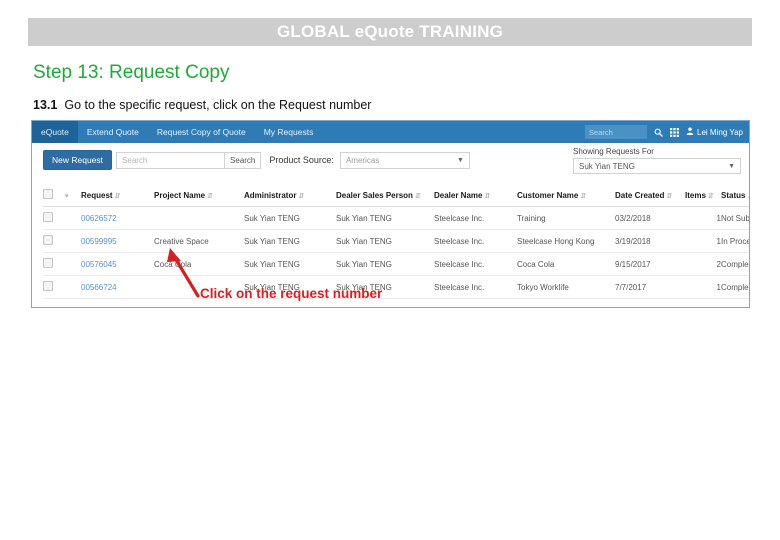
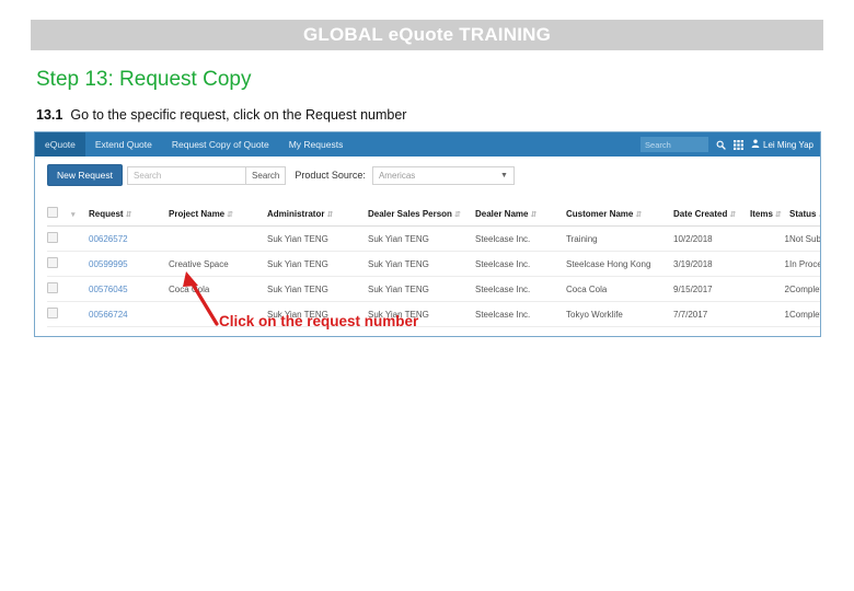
  GLOBAL eQuote TRAINING
  Step 13: Request Copy
  13.1 Go to the specific request, click on the Request number
  eQuote
  Extend Quote
  Request Copy of Quote
  My Requests
  Search
  Lei Ming Yap
  New Request
  Search
  Search
  Product Source:
  Americas
- Showing Requests For
- Suk Yian TENG
  		Request	Project Name	Administrator	Dealer Sales Person	Dealer Name	Customer Name	Date Created	Items	Status
- 		00626572		Suk Yian TENG	Suk Yian TENG	Steelcase Inc.	Training	03/2/2018	1	Not Sub
+ 		00626572		Suk Yian TENG	Suk Yian TENG	Steelcase Inc.	Training	10/2/2018	1	Not Sub
  		00599995	Creative Space	Suk Yian TENG	Suk Yian TENG	Steelcase Inc.	Steelcase Hong Kong	3/19/2018	1	In Proce
  		00576045	Cocaola	Suk Yian TENG	Suk Yian TENG	Steelcase Inc.	Coca Cola	9/15/2017	2	Complet
  		00566724		Suk Yian TENG	Suk Yian TENG	Steelcase Inc.	Tokyo Worklife	7/7/2017	1	Complet
  Click on the request number
